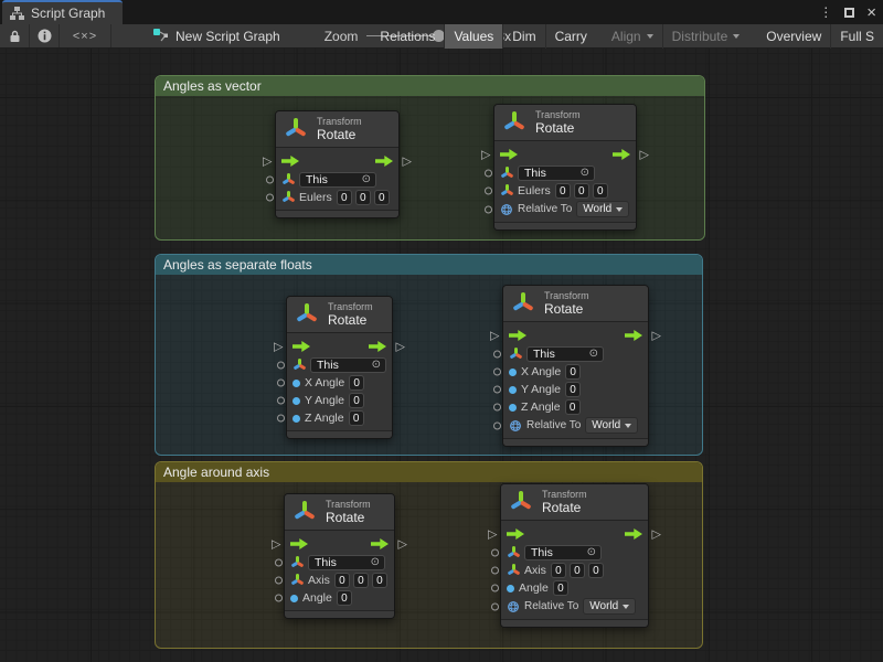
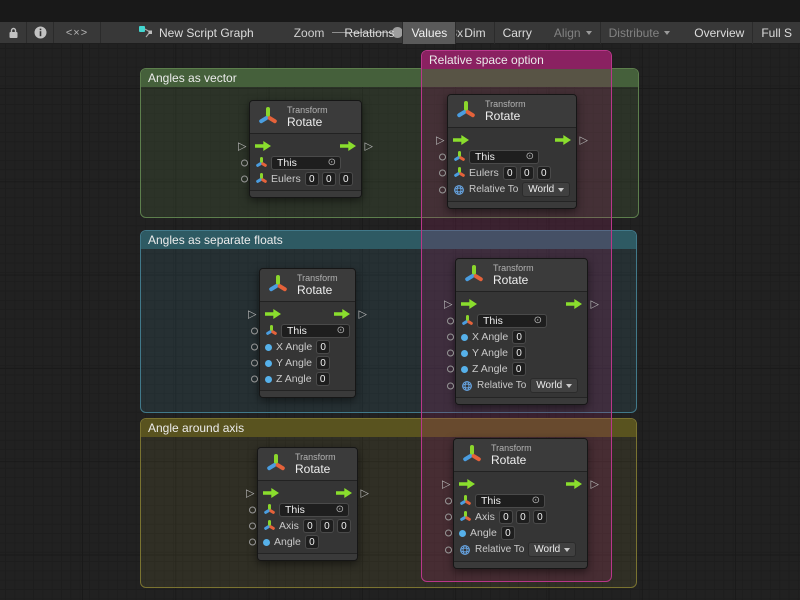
- Script Graph
- ⋮
- ×
  <×>
  New Script Graph
  Zoom
  Relations
  Values
  Dim
  Carry
  Align
  Distribute
  Overview
  Full S
  Angles as vector
  Angles as separate floats
  Angle around axis
+ Relative space option
  Transform
  Rotate
  This
  ⊙
  Eulers
  0
  0
  0
  Transform
  Rotate
  This
  ⊙
  Eulers
  0
  0
  0
  Relative To
  World
  Transform
  Rotate
  This
  ⊙
  X Angle
  0
  Y Angle
  0
  Z Angle
  0
  Transform
  Rotate
  This
  ⊙
  X Angle
  0
  Y Angle
  0
  Z Angle
  0
  Relative To
  World
  Transform
  Rotate
  This
  ⊙
  Axis
  0
  0
  0
  Angle
  0
  Transform
  Rotate
  This
  ⊙
  Axis
  0
  0
  0
  Angle
  0
  Relative To
  World
